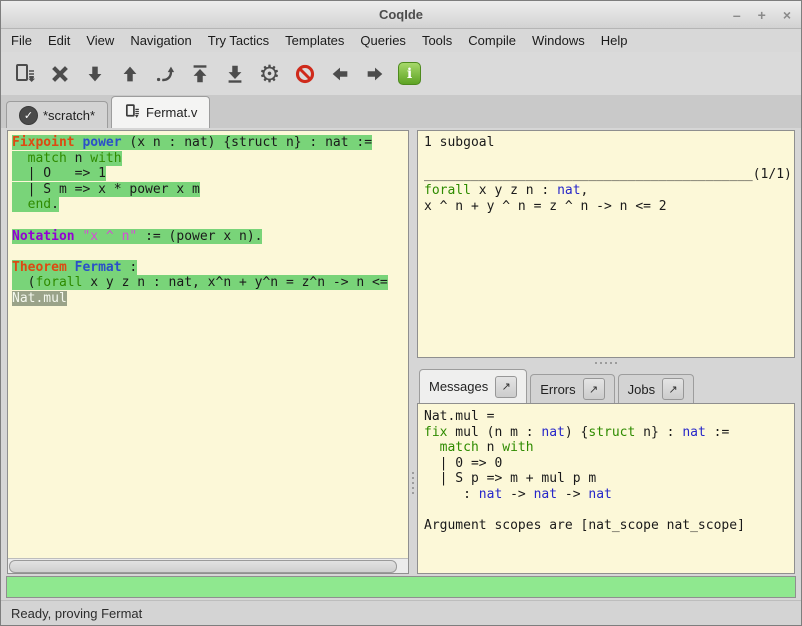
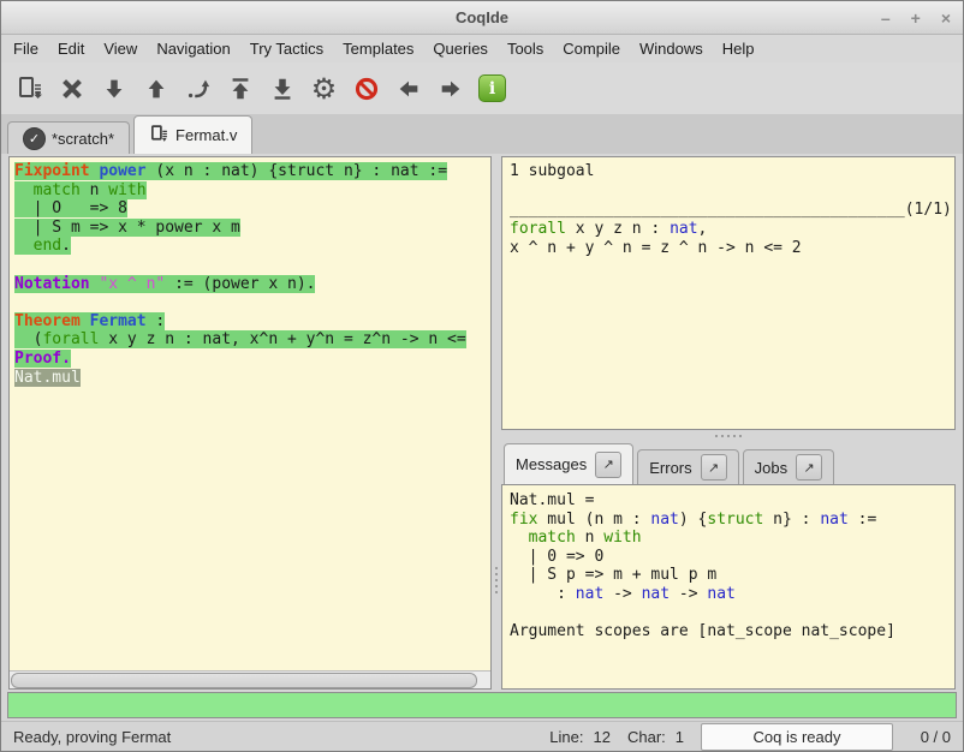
  CoqIde
  –
  +
  ×
  File
  Edit
  View
  Navigation
  Try Tactics
  Templates
  Queries
  Tools
  Compile
  Windows
  Help
  ⚙
  i
  ✓
  *scratch*
  Fermat.v
  Fixpoint power (x n : nat) {struct n} : nat :=
  match n with
- | O => 1
+ | O => 8
  | S m => x * power x m
  end.
  Notation "x ^ n" := (power x n).
  Theorem Fermat :
  (forall x y z n : nat, x^n + y^n = z^n -> n <=
+ Proof.
  Nat.mul
  1 subgoal
  __________________________________________(1/1)
  forall x y z n : nat,
  x ^ n + y ^ n = z ^ n -> n <= 2
  Messages
  ↗
  Errors
  ↗
  Jobs
  ↗
  Nat.mul =
  fix mul (n m : nat) {struct n} : nat :=
  match n with
  | 0 => 0
  | S p => m + mul p m
  : nat -> nat -> nat
  Argument scopes are [nat_scope nat_scope]
  Ready, proving Fermat
+ Line:
+ 12
+ Char:
+ 1
+ Coq is ready
+ 0 / 0
